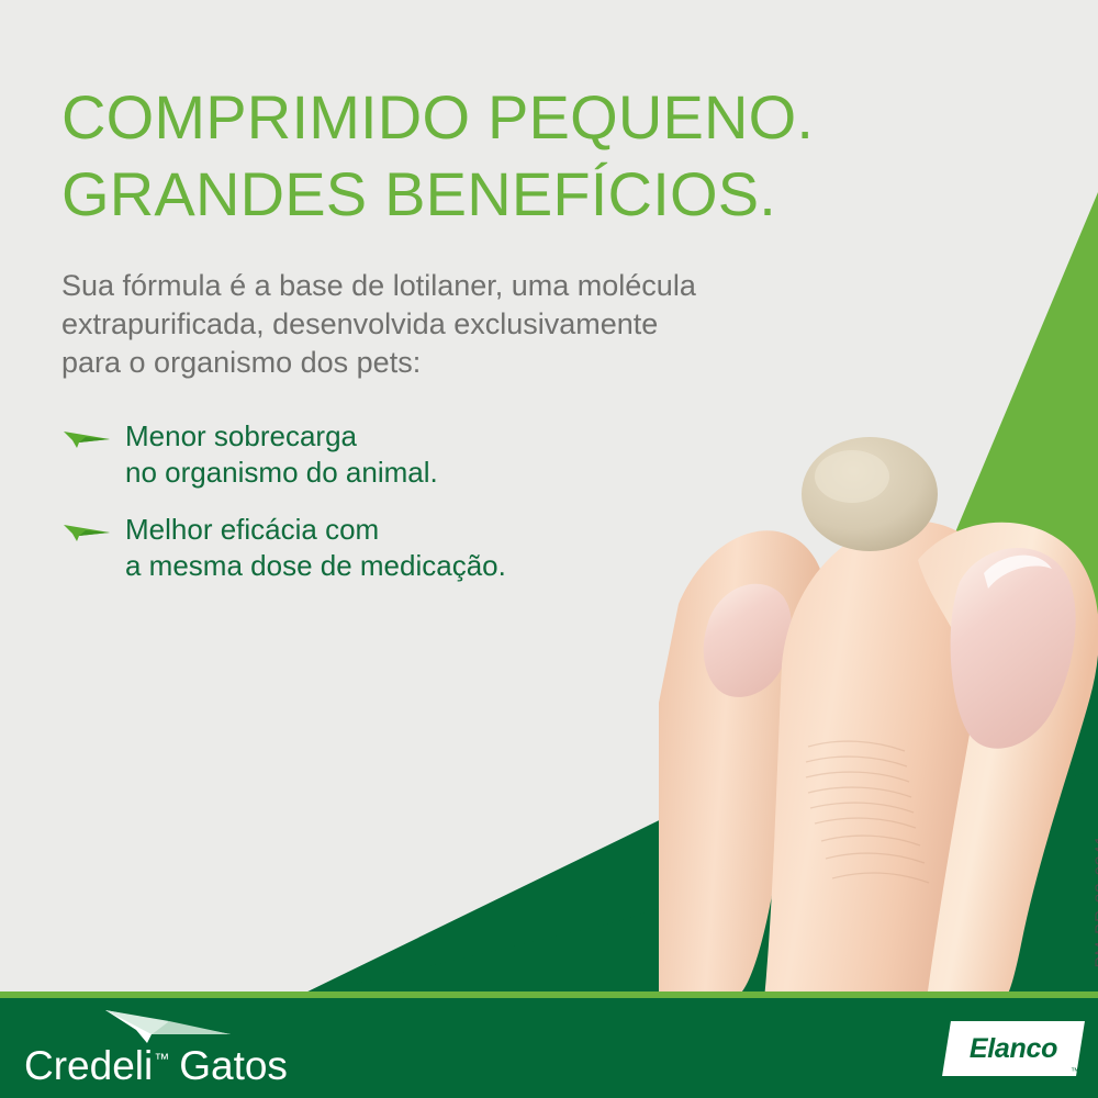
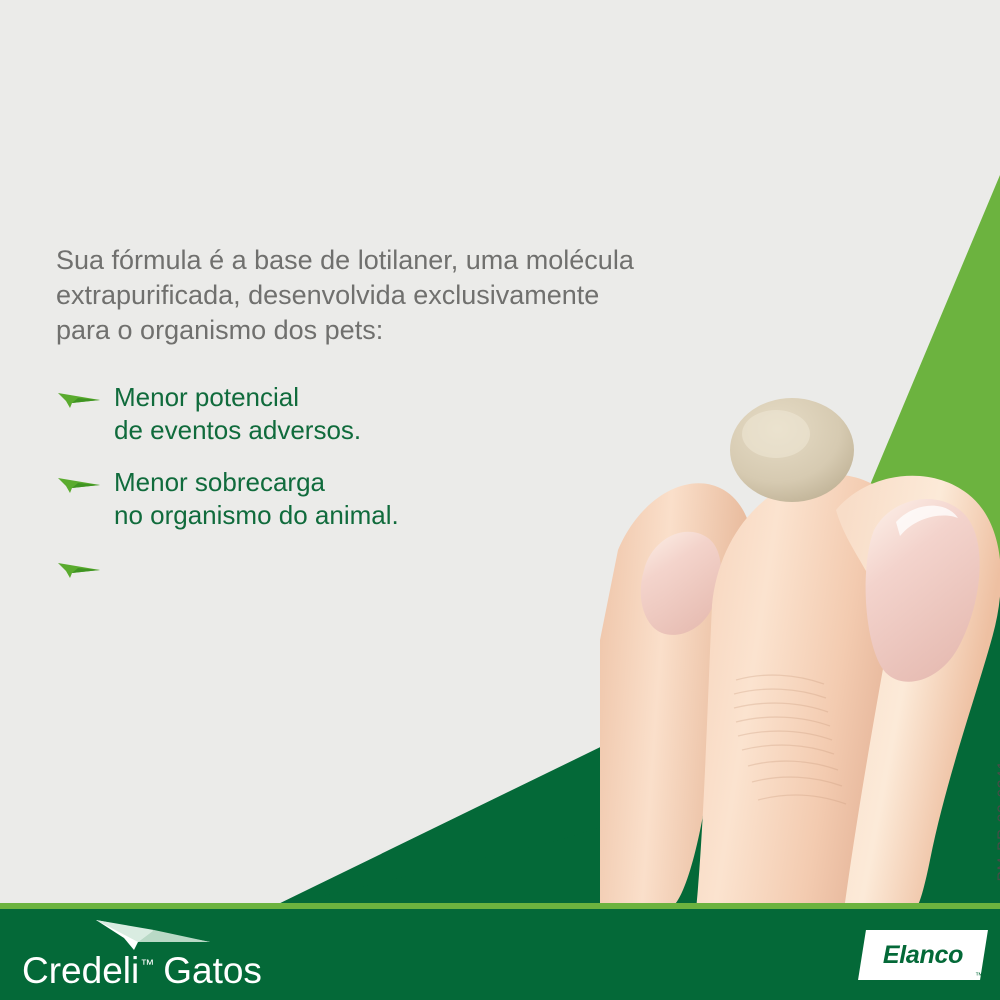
- COMPRIMIDO PEQUENO.
- GRANDES BENEFÍCIOS.
  Sua fórmula é a base de lotilaner, uma molécula
  extrapurificada, desenvolvida exclusivamente
  para o organismo dos pets:
+ Menor potencial
+ de eventos adversos.
  Menor sobrecarga
  no organismo do animal.
- Melhor eficácia com
- a mesma dose de medicação.
  Credeli™ Gatos
  Elanco
  ™
